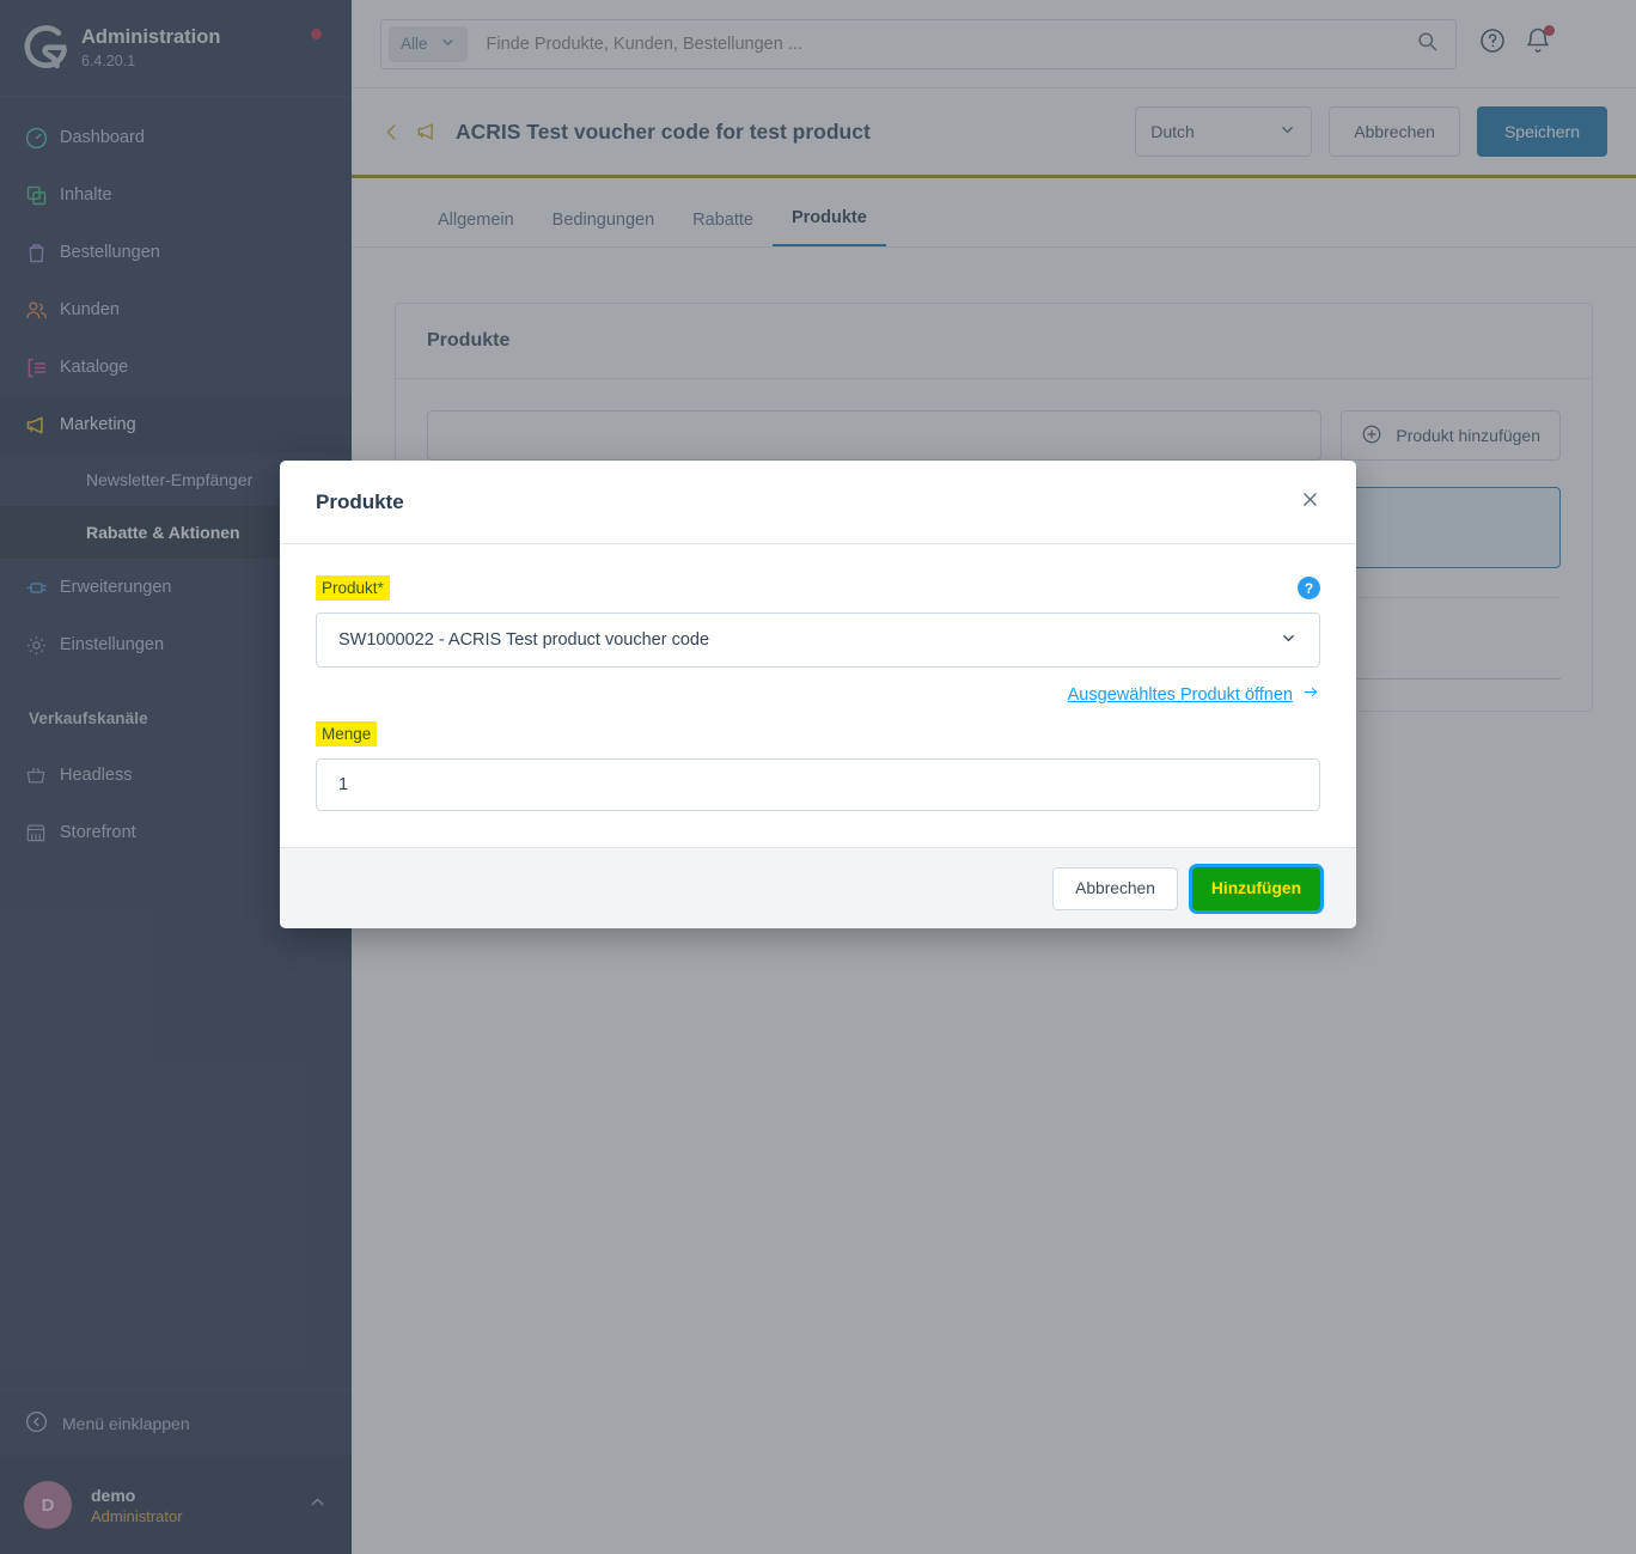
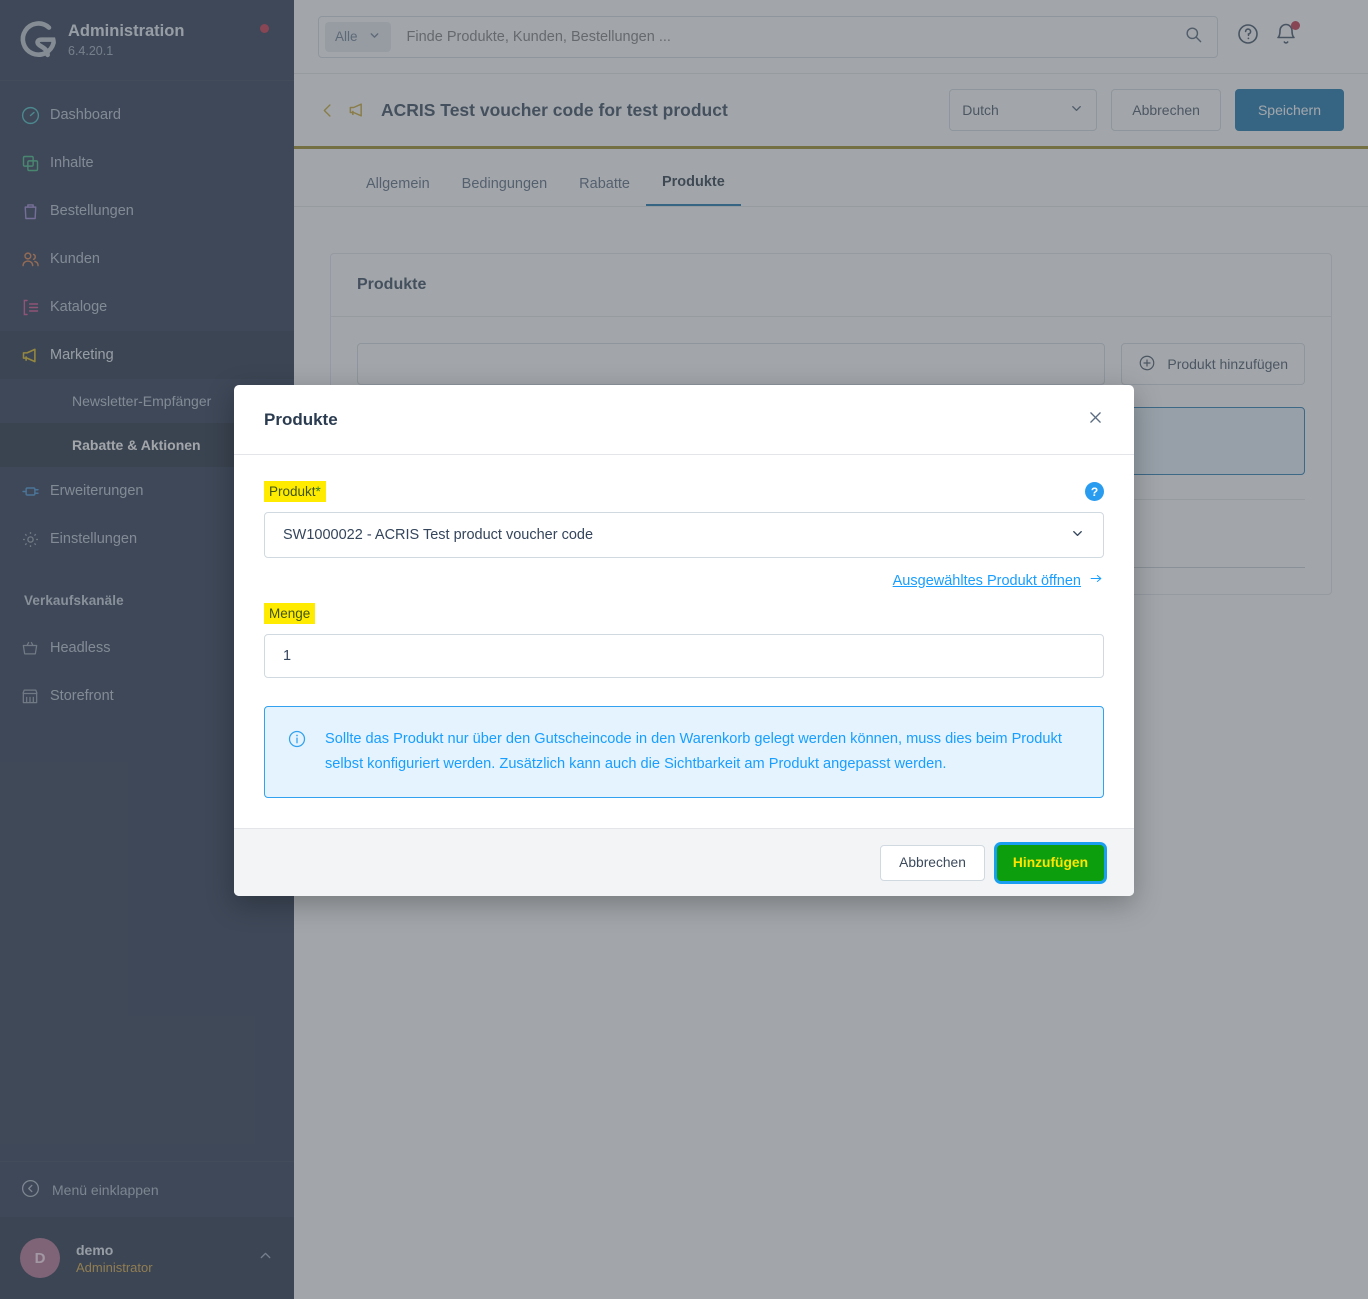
  Alle
  Finde Produkte, Kunden, Bestellungen ...
  ACRIS Test voucher code for test product
  Dutch
  Abbrechen
  Speichern
  Allgemein
  Bedingungen
  Rabatte
  Produkte
  Produkte
  Produkt hinzufügen
  Administration
  6.4.20.1
  Dashboard
  Inhalte
  Bestellungen
  Kunden
  Kataloge
  Marketing
  Newsletter-Empfänger
  Rabatte & Aktionen
  Erweiterungen
  Einstellungen
  Verkaufskanäle
  Headless
  Storefront
  Menü einklappen
  D
  demo
  Administrator
  Produkte
  Produkt*
  ?
  SW1000022 - ACRIS Test product voucher code
  Ausgewähltes Produkt öffnen
  Menge
  1
+ Sollte das Produkt nur über den Gutscheincode in den Warenkorb gelegt werden können, muss dies beim Produkt selbst konfiguriert werden. Zusätzlich kann auch die Sichtbarkeit am Produkt angepasst werden.
  Abbrechen
  Hinzufügen
